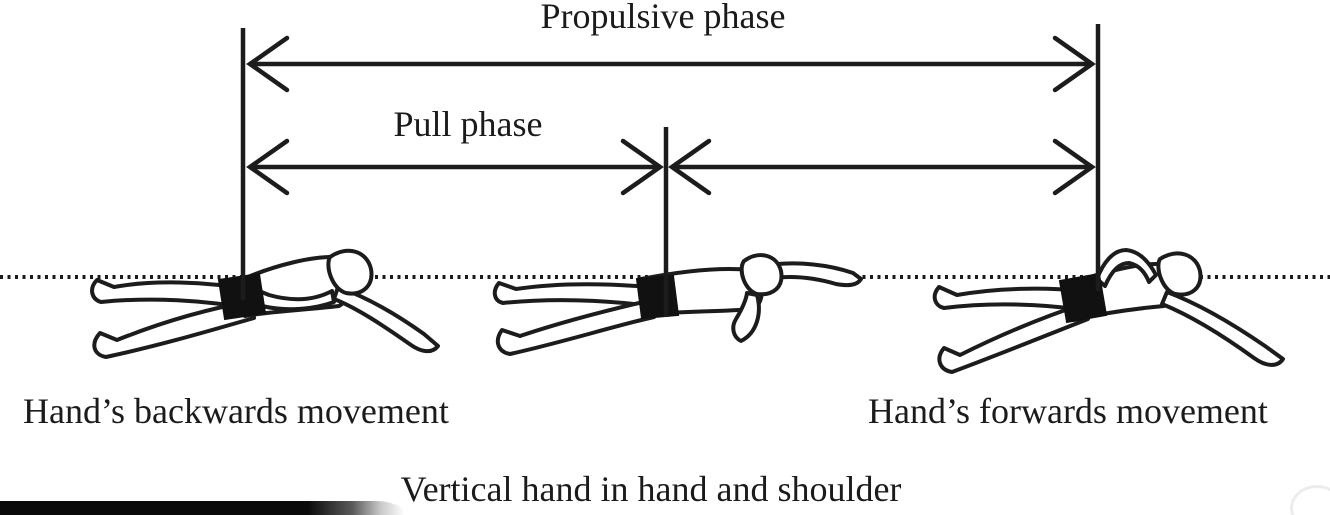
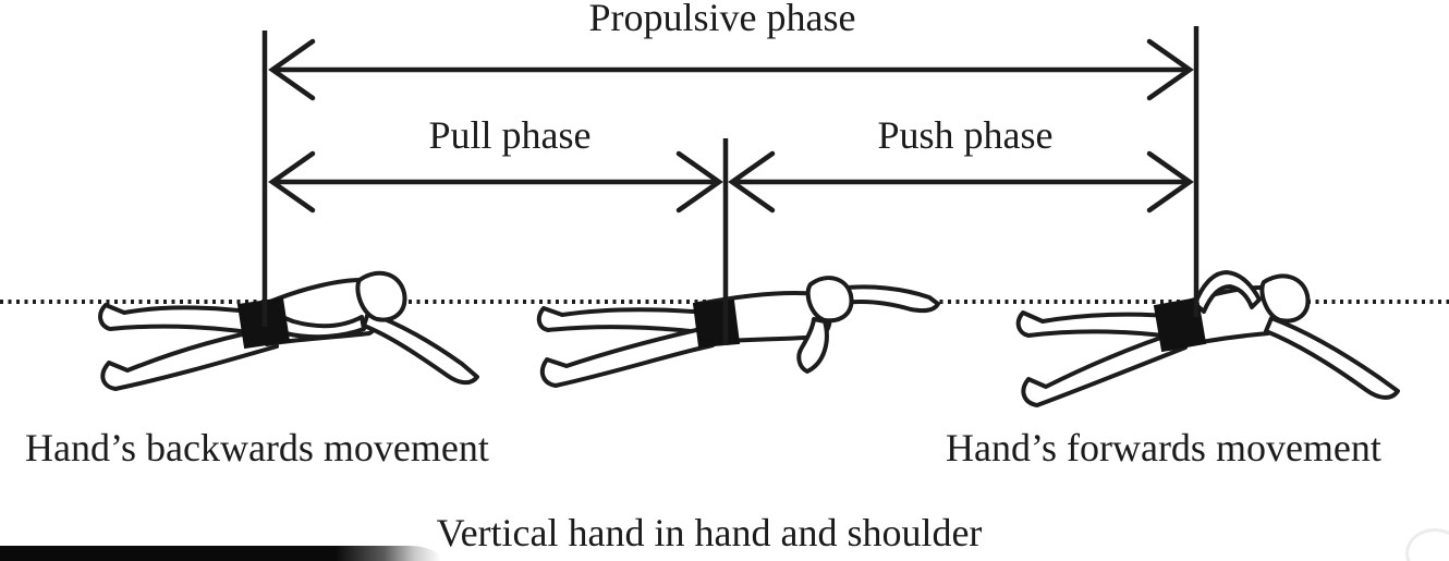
  Propulsive phase
  Pull phase
+ Push phase
  Hand’s backwards movement
  Hand’s forwards movement
  Vertical hand in hand and shoulder
